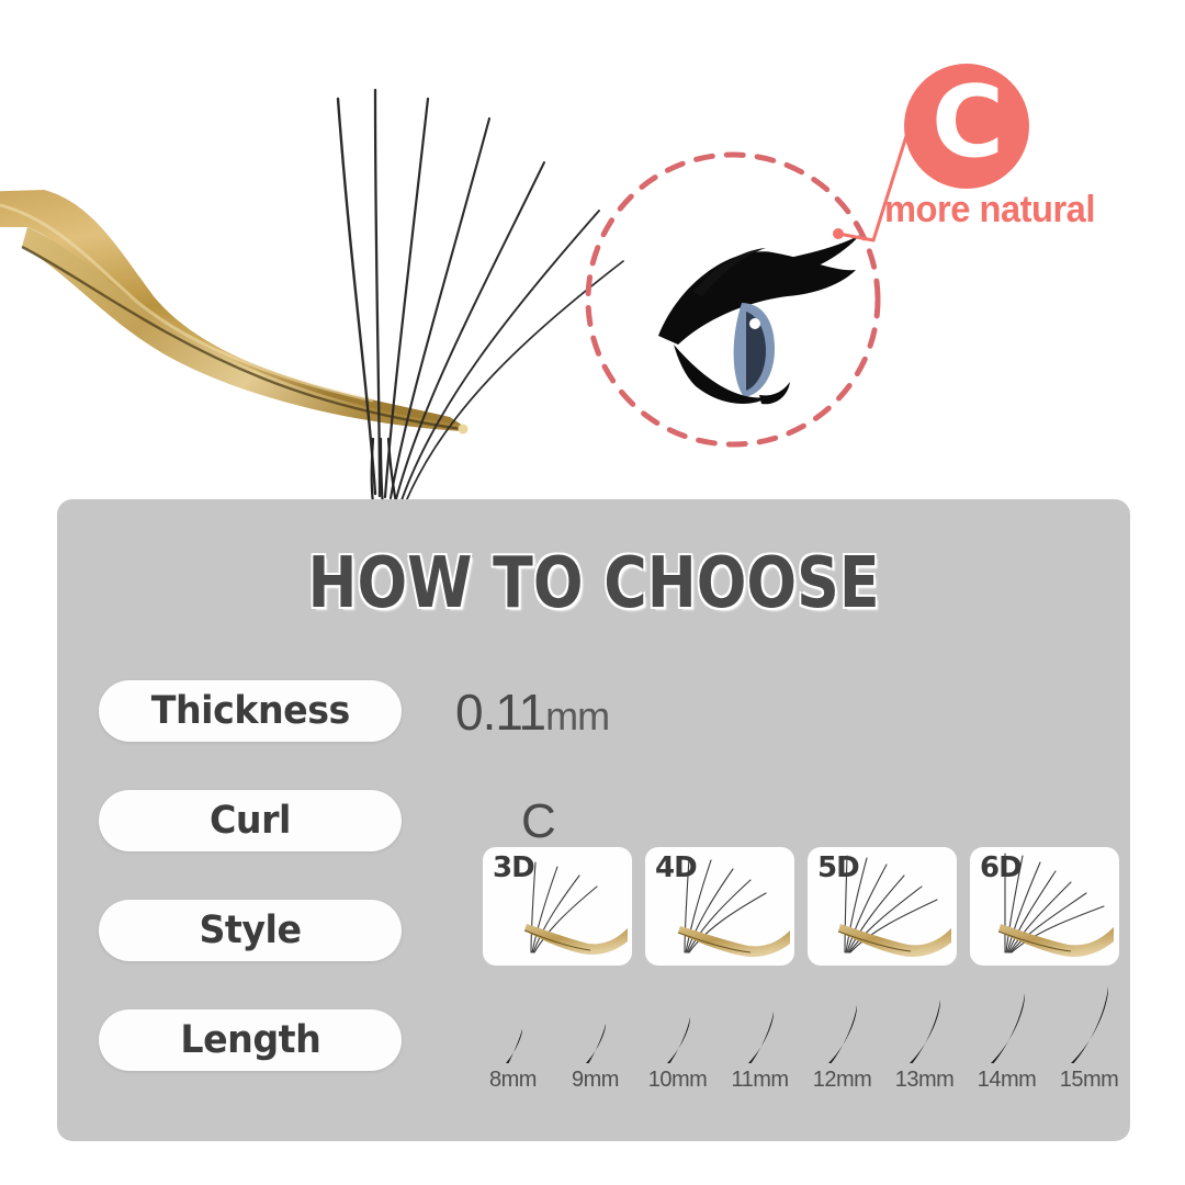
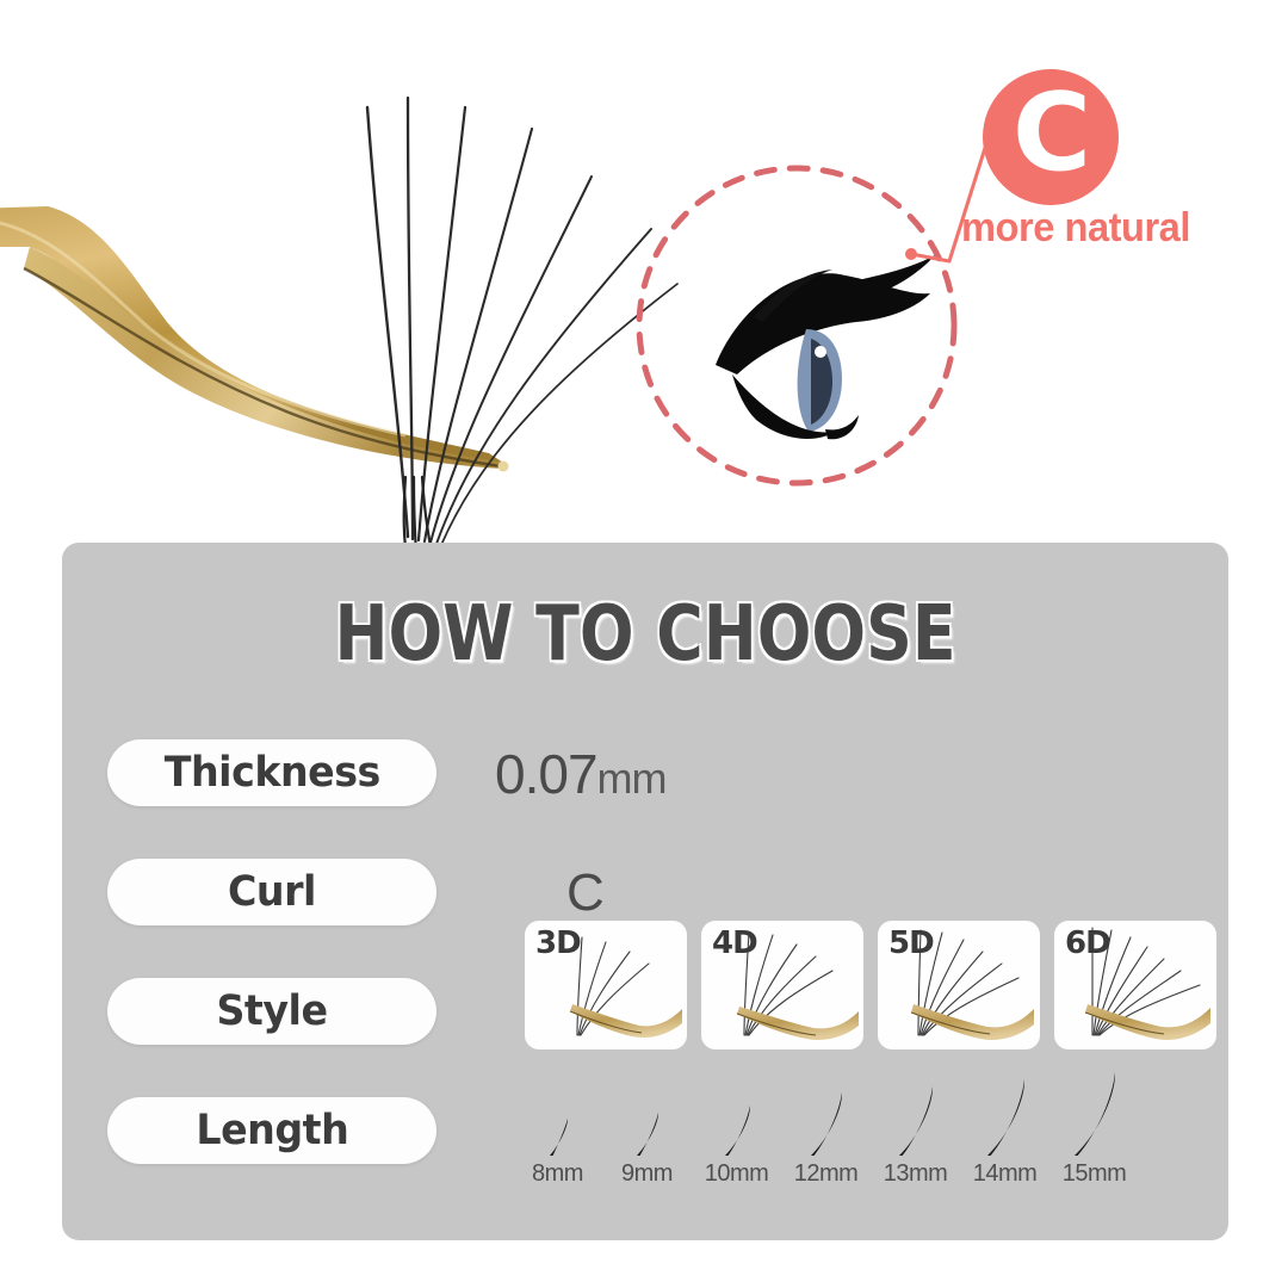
  C
  more natural
  HOW TO CHOOSE
  Thickness
- 0.11mm
+ 0.07mm
  Curl
  C
  Style
  3D
  4D
  5D
  6D
  Length
  8mm
  9mm
  10mm
- 11mm
  12mm
  13mm
  14mm
  15mm
